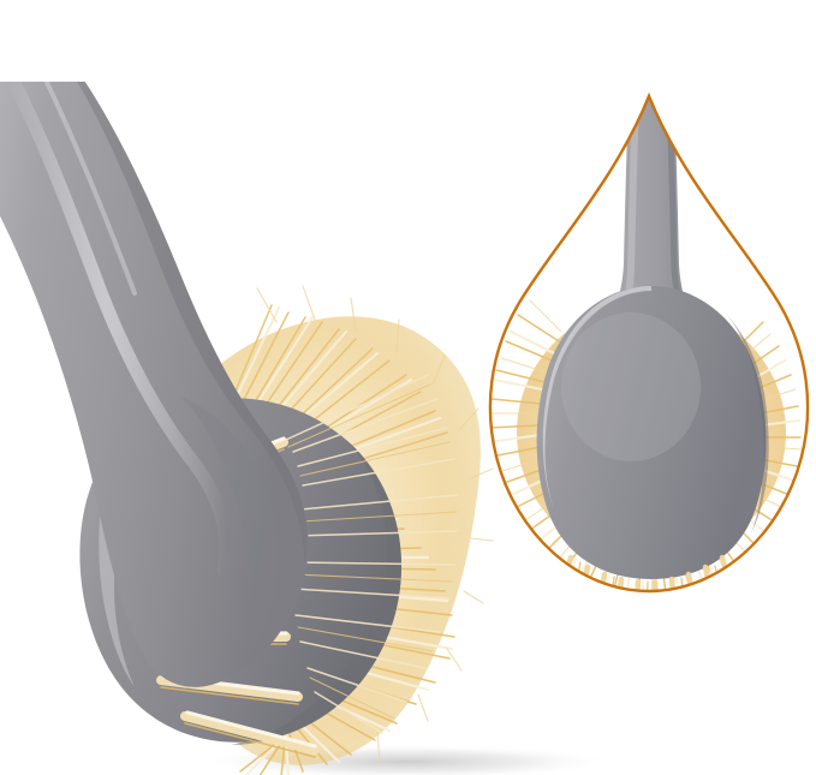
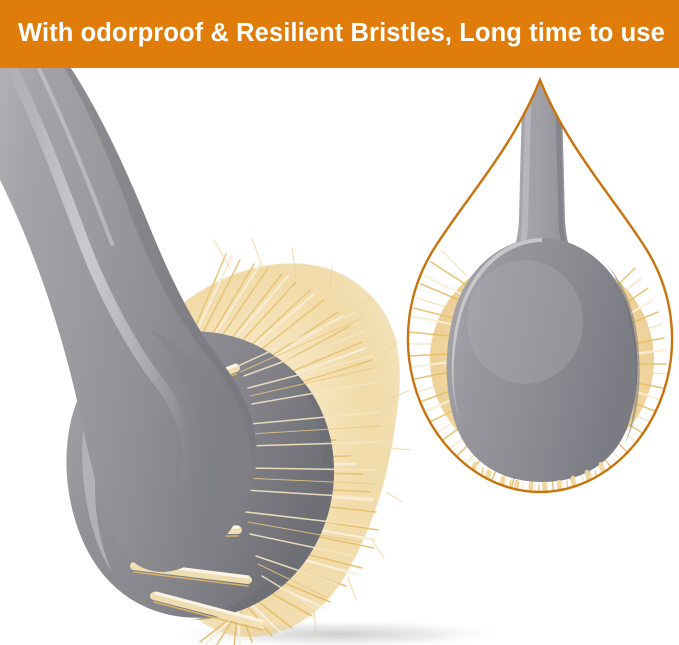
+ With odorproof & Resilient Bristles, Long time to use
